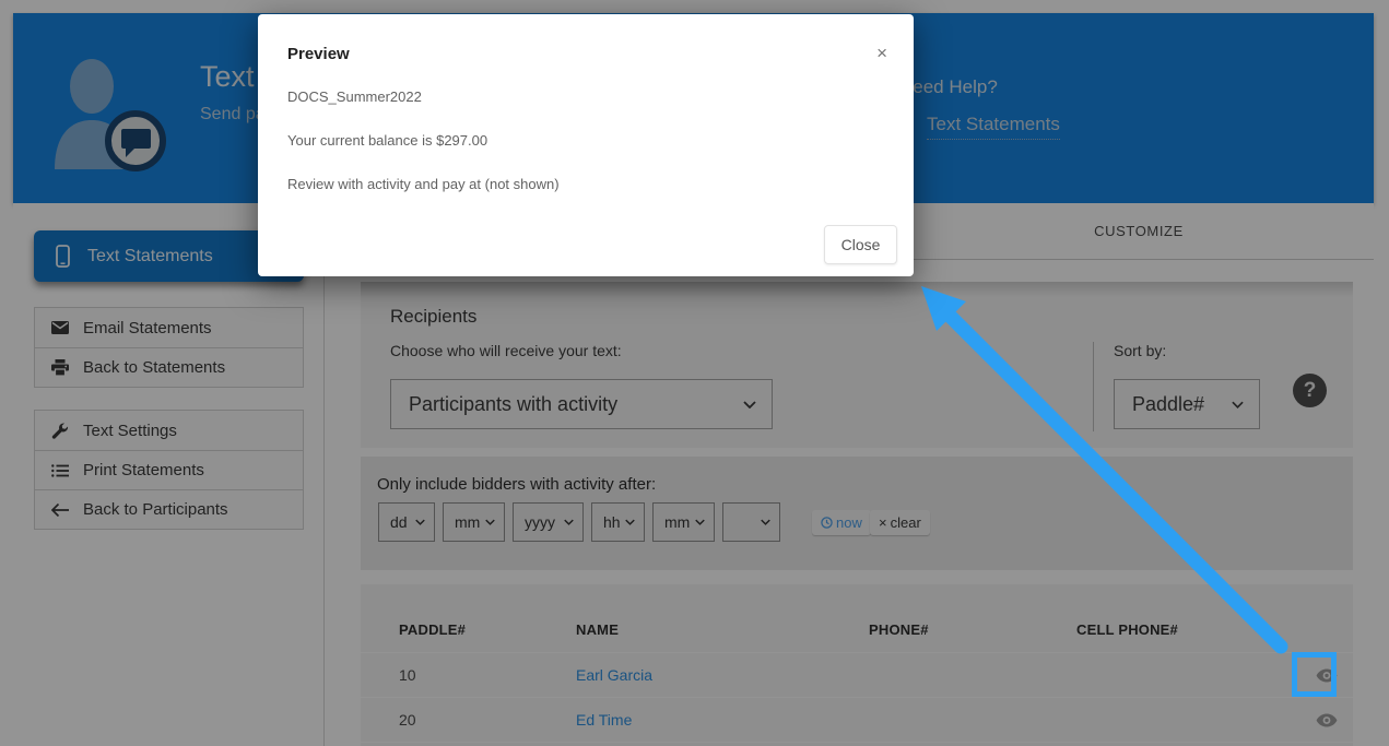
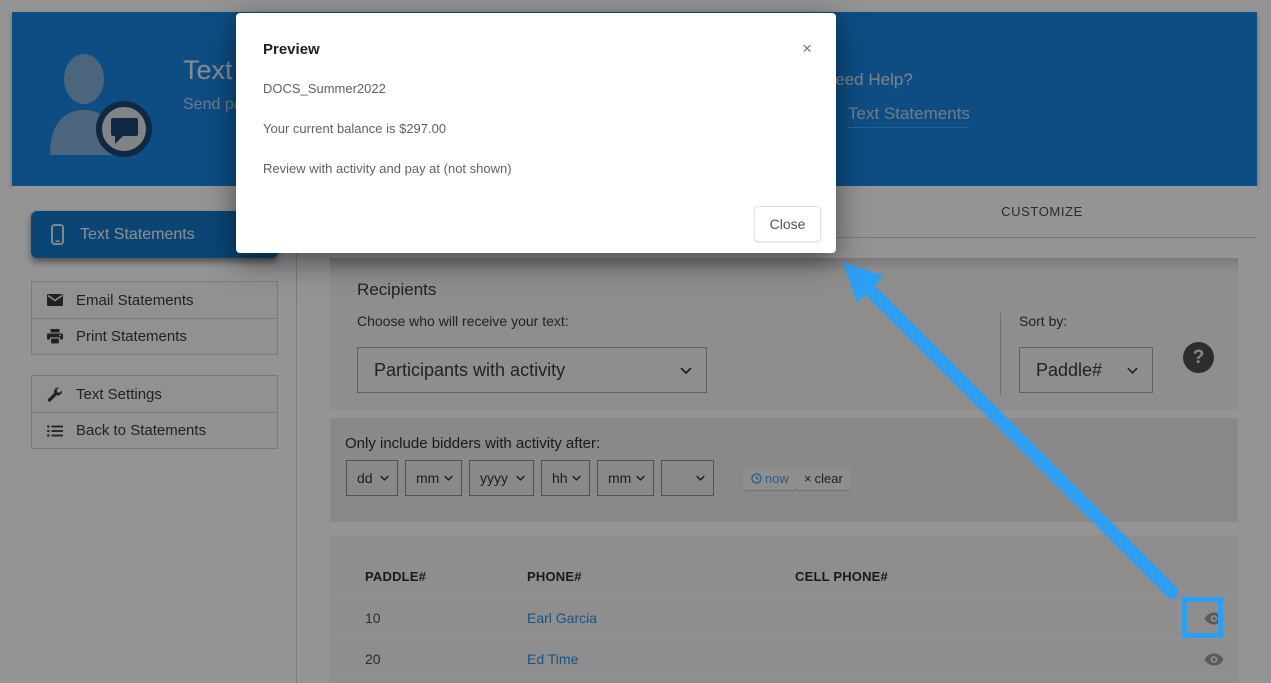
  eed Help?
  Text Statements
  Text Statements
  Email Statements
- Back to Statements
+ Print Statements
  Text Settings
- Print Statements
+ Back to Statements
- Back to Participants
  CUSTOMIZE
  Recipients
  Choose who will receive your text:
  Participants with activity
  Sort by:
  Paddle#
  ?
  Only include bidders with activity after:
  dd
  mm
  yyyy
  hh
  mm
  now
  ×
  clear
  PADDLE#
- NAME
  PHONE#
  CELL PHONE#
  10
  Earl Garcia
  20
  Ed Time
  Preview
  ×
  DOCS_Summer2022
  Your current balance is $297.00
  Review with activity and pay at (not shown)
  Close
